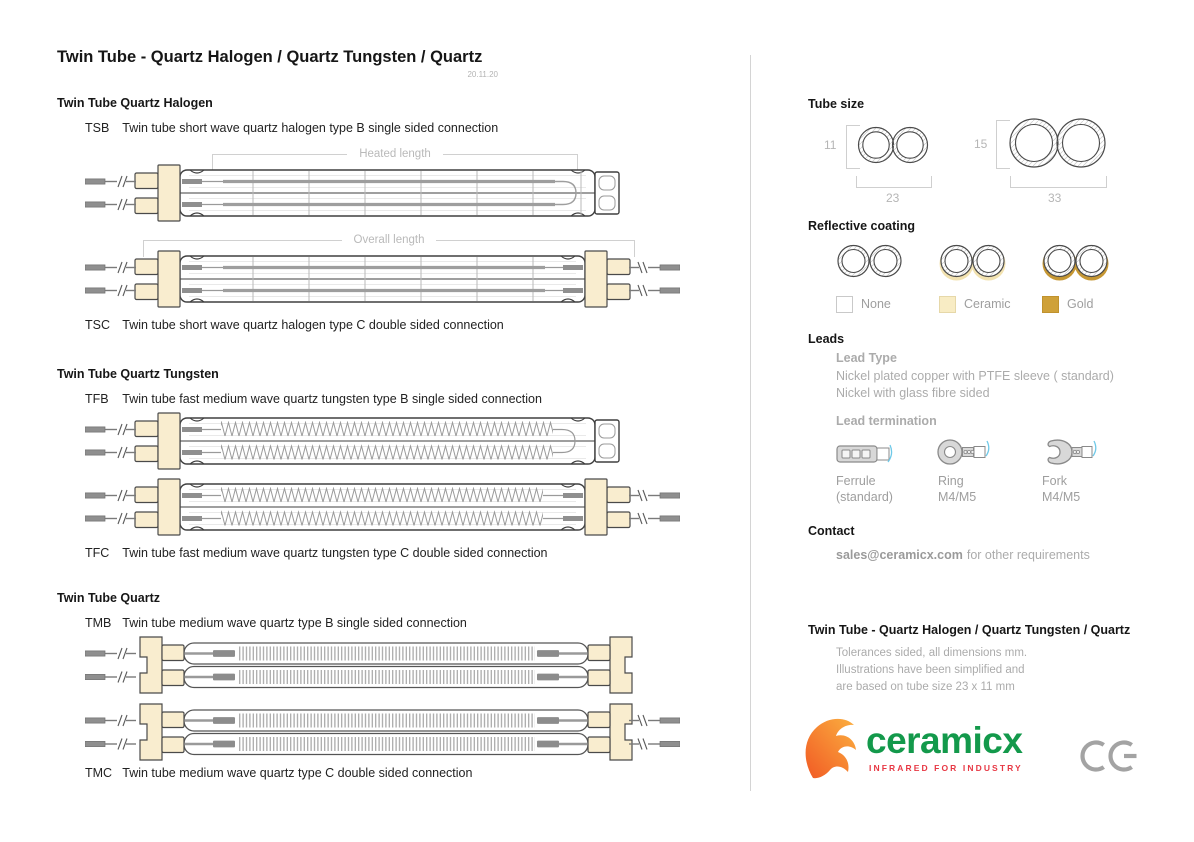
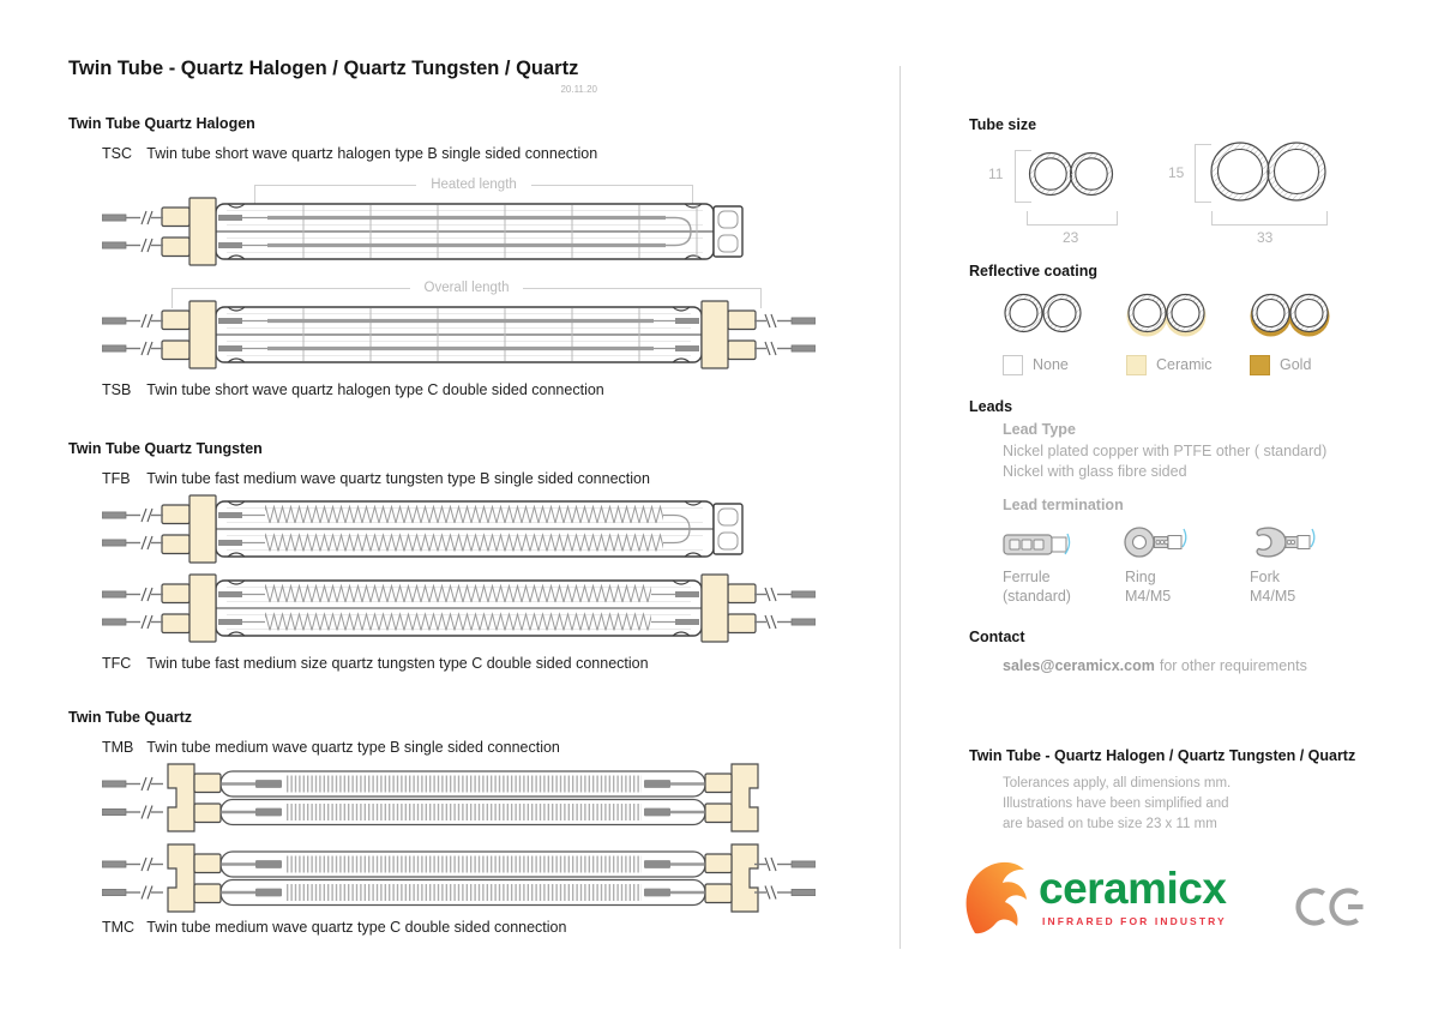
  Twin Tube - Quartz Halogen / Quartz Tungsten / Quartz
  20.11.20
  Twin Tube Quartz Halogen
- TSB Twin tube short wave quartz halogen type B single sided connection
+ TSC Twin tube short wave quartz halogen type B single sided connection
  Heated length
  Overall length
- TSC Twin tube short wave quartz halogen type C double sided connection
+ TSB Twin tube short wave quartz halogen type C double sided connection
  Twin Tube Quartz Tungsten
  TFB Twin tube fast medium wave quartz tungsten type B single sided connection
- TFC Twin tube fast medium wave quartz tungsten type C double sided connection
+ TFC Twin tube fast medium size quartz tungsten type C double sided connection
  Twin Tube Quartz
  TMB Twin tube medium wave quartz type B single sided connection
  TMC Twin tube medium wave quartz type C double sided connection
  Tube size
  11
  23
  15
  33
  Reflective coating
  None
  Ceramic
  Gold
  Leads
  Lead Type
- Nickel plated copper with PTFE sleeve ( standard)
+ Nickel plated copper with PTFE other ( standard)
  Nickel with glass fibre sided
  Lead termination
  Ferrule
  (standard)
  Ring
  M4/M5
  Fork
  M4/M5
  Contact
  sales@ceramicx.com for other requirements
  Twin Tube - Quartz Halogen / Quartz Tungsten / Quartz
- Tolerances sided, all dimensions mm.
+ Tolerances apply, all dimensions mm.
  Illustrations have been simplified and
  are based on tube size 23 x 11 mm
  ceramicx
  INFRARED FOR INDUSTRY
